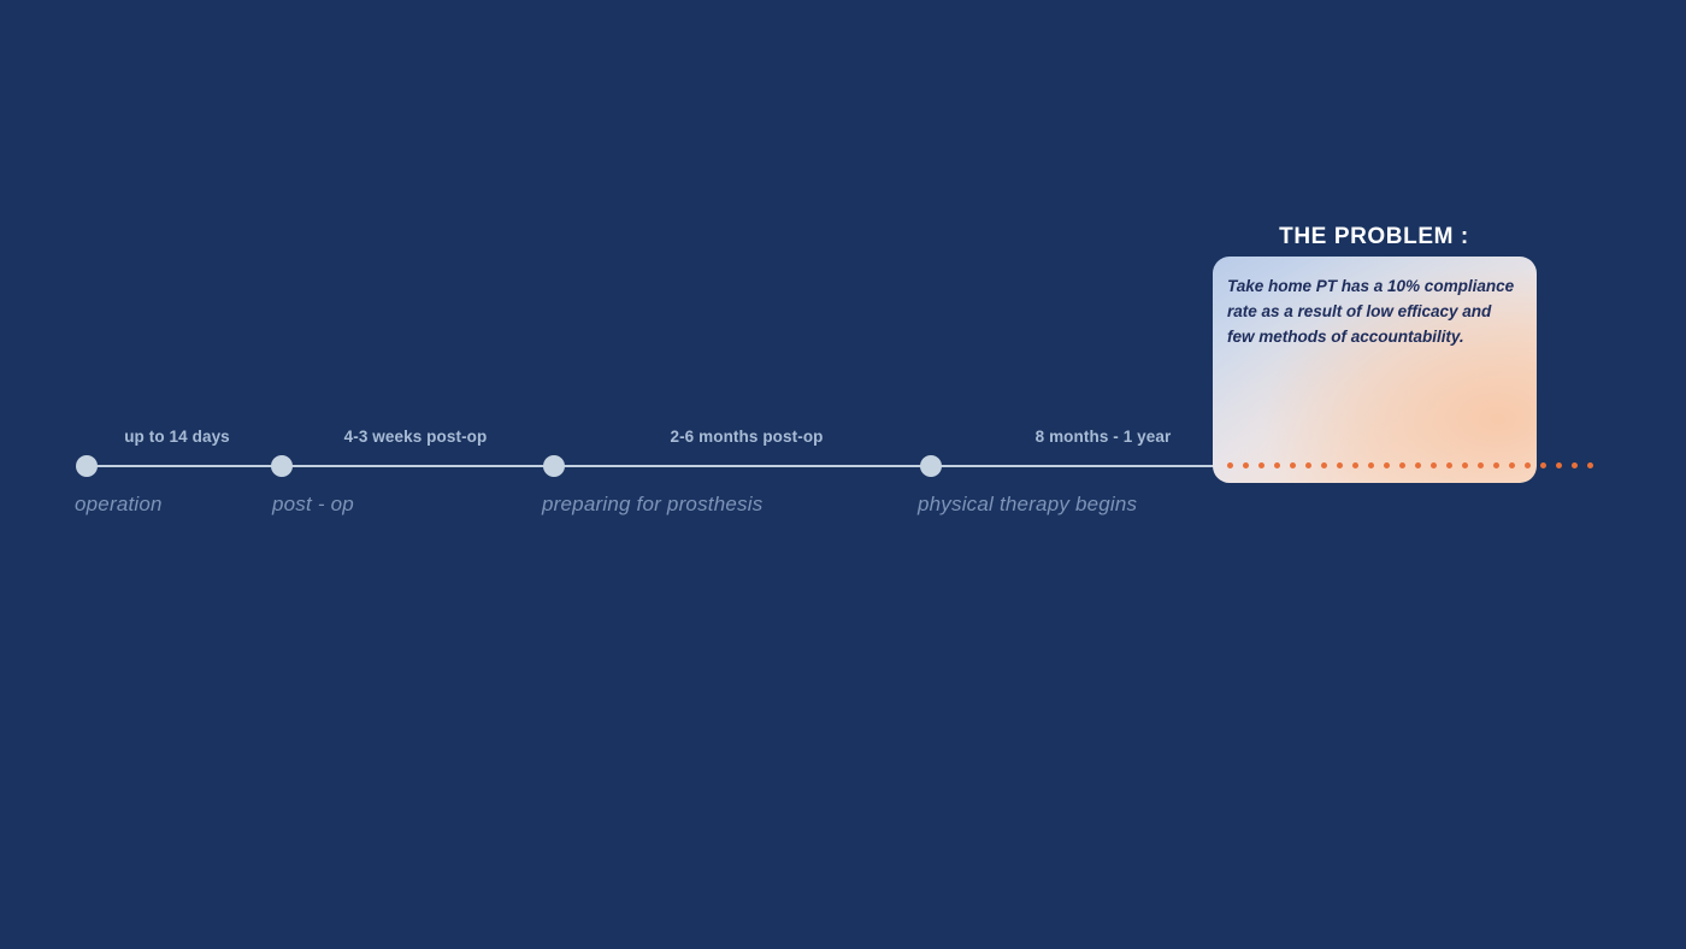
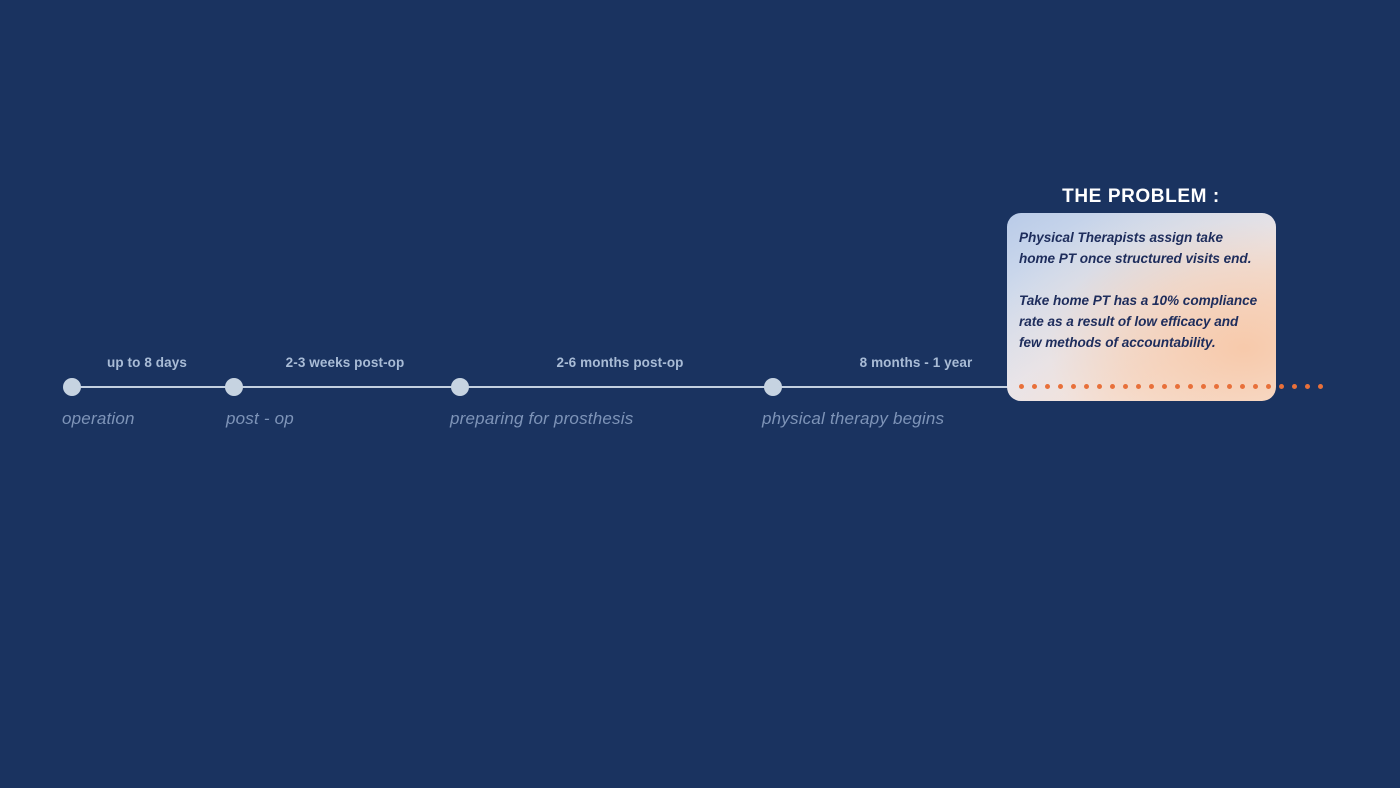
- up to 14 days
+ up to 8 days
- 4-3 weeks post-op
+ 2-3 weeks post-op
  2-6 months post-op
  8 months - 1 year
  operation
  post - op
  preparing for prosthesis
  physical therapy begins
  THE PROBLEM :
+ Physical Therapists assign take home PT once structured visits end.
  Take home PT has a 10% compliance rate as a result of low efficacy and few methods of accountability.
